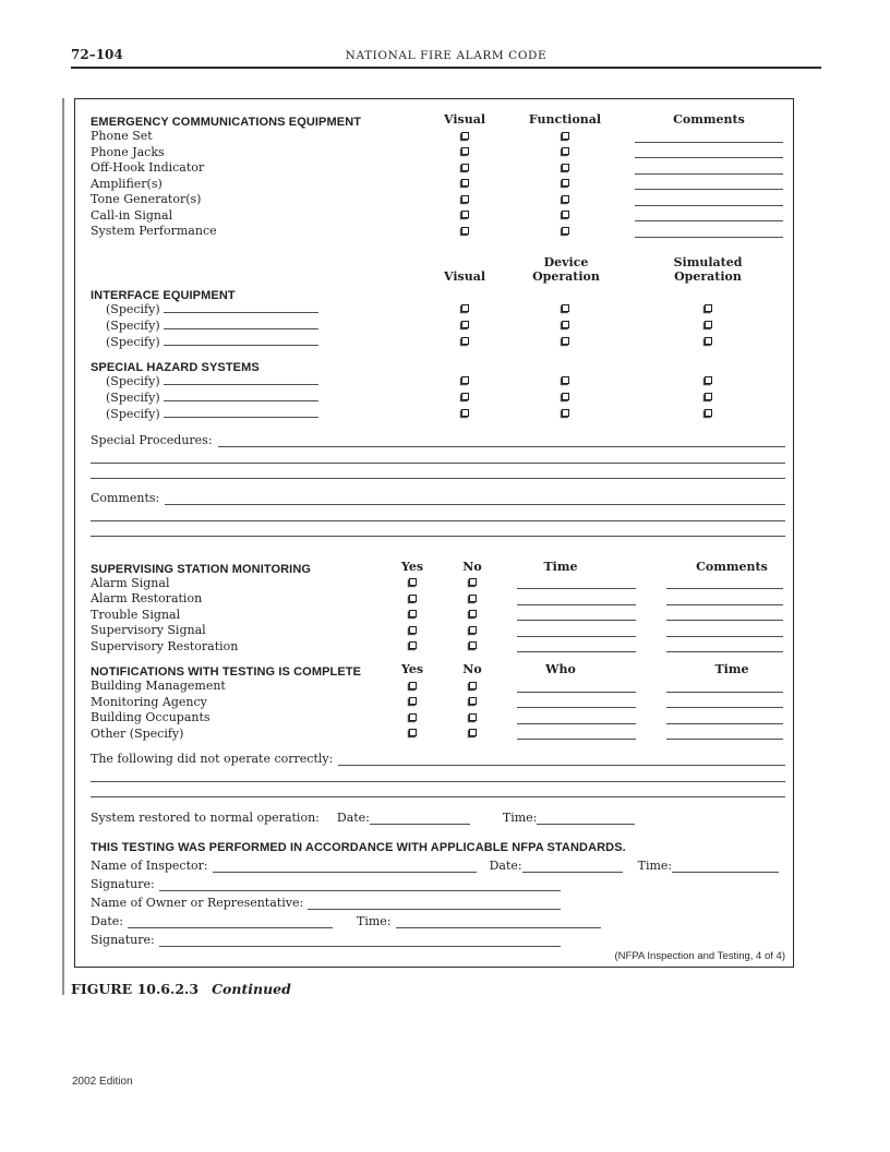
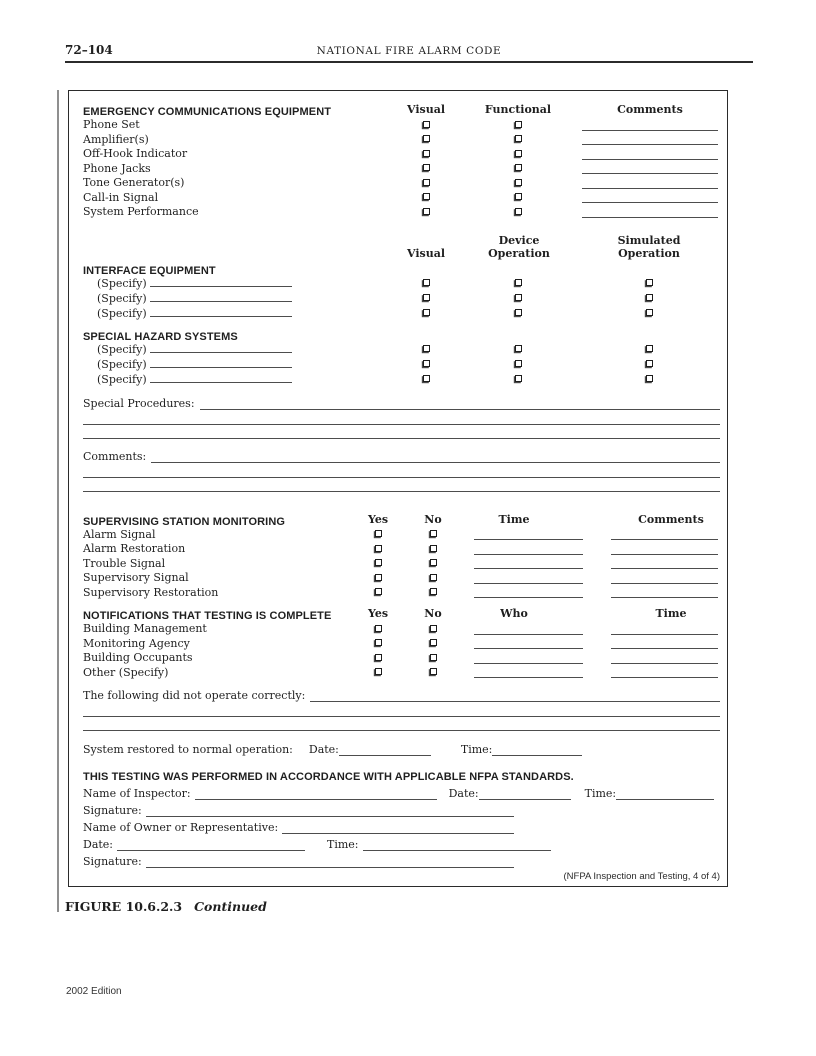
  72–104
  NATIONAL FIRE ALARM CODE
  EMERGENCY COMMUNICATIONS EQUIPMENT
  Visual
  Functional
  Comments
  Phone Set
- Phone Jacks
+ Amplifier(s)
  Off-Hook Indicator
- Amplifier(s)
+ Phone Jacks
  Tone Generator(s)
  Call-in Signal
  System Performance
  Visual
  Device Operation
  Simulated Operation
  INTERFACE EQUIPMENT
  (Specify)
  (Specify)
  (Specify)
  SPECIAL HAZARD SYSTEMS
  (Specify)
  (Specify)
  (Specify)
  Special Procedures:
  Comments:
  SUPERVISING STATION MONITORING
  Yes
  No
  Time
  Comments
  Alarm Signal
  Alarm Restoration
  Trouble Signal
  Supervisory Signal
  Supervisory Restoration
- NOTIFICATIONS WITH TESTING IS COMPLETE
+ NOTIFICATIONS THAT TESTING IS COMPLETE
  Yes
  No
  Who
  Time
  Building Management
  Monitoring Agency
  Building Occupants
  Other (Specify)
  The following did not operate correctly:
  System restored to normal operation:
  Date:
  Time:
  THIS TESTING WAS PERFORMED IN ACCORDANCE WITH APPLICABLE NFPA STANDARDS.
  Name of Inspector:
  Date:
  Time:
  Signature:
  Name of Owner or Representative:
  Date:
  Time:
  Signature:
  (NFPA Inspection and Testing, 4 of 4)
  FIGURE 10.6.2.3 Continued
  2002 Edition
